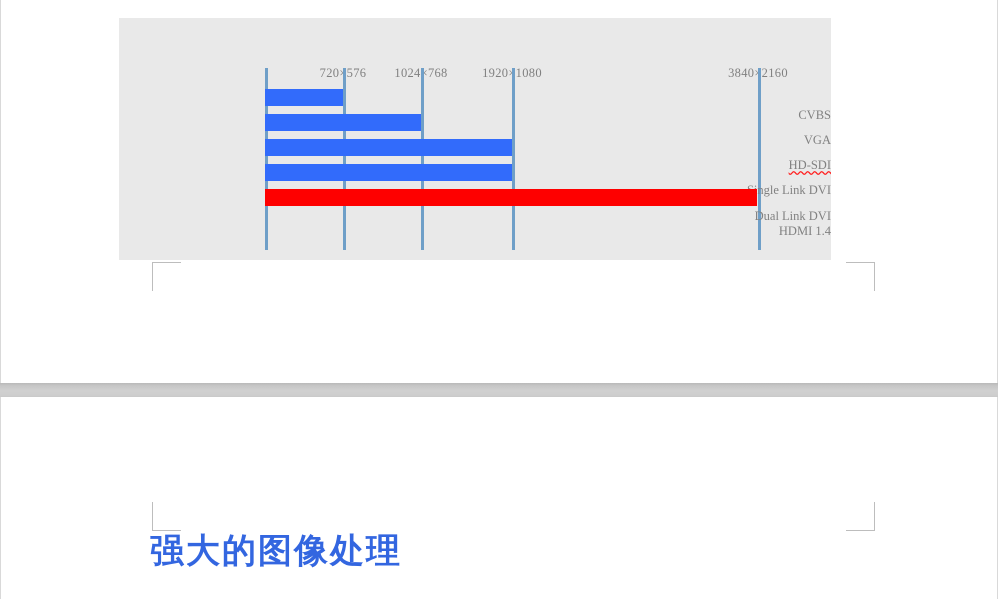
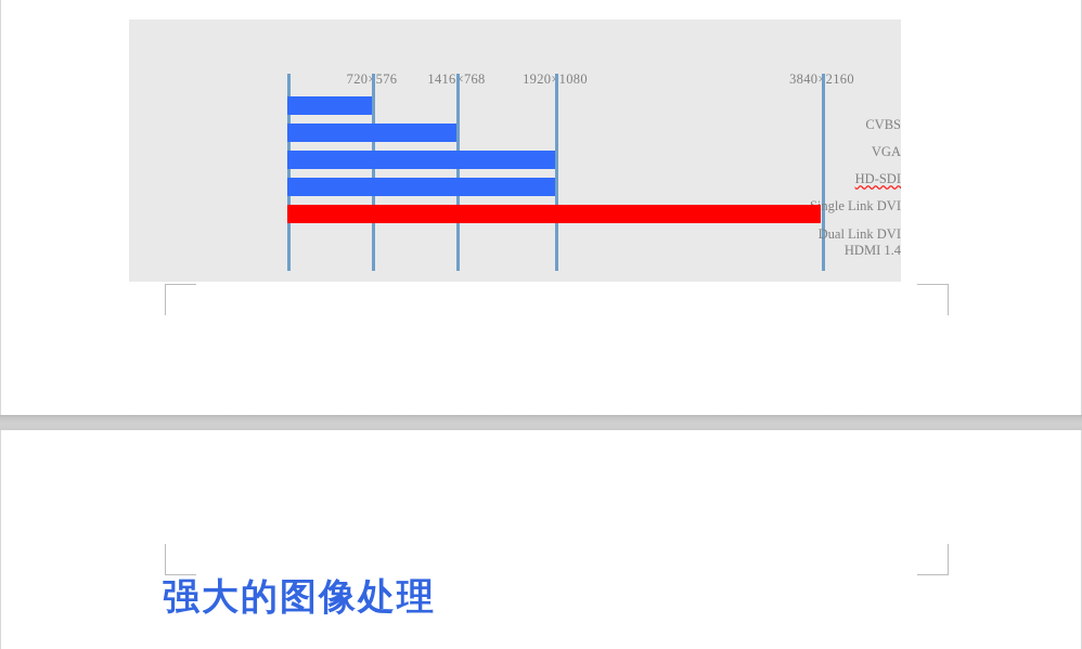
  720576
- 1024×768
+ 1416×768
  19201080
  38402160
  CVBS
  VGA
  HD-SDI
  ngle Link DVI
  Dual Link DVI
  HDMI 1.4
  强大的图像处理
